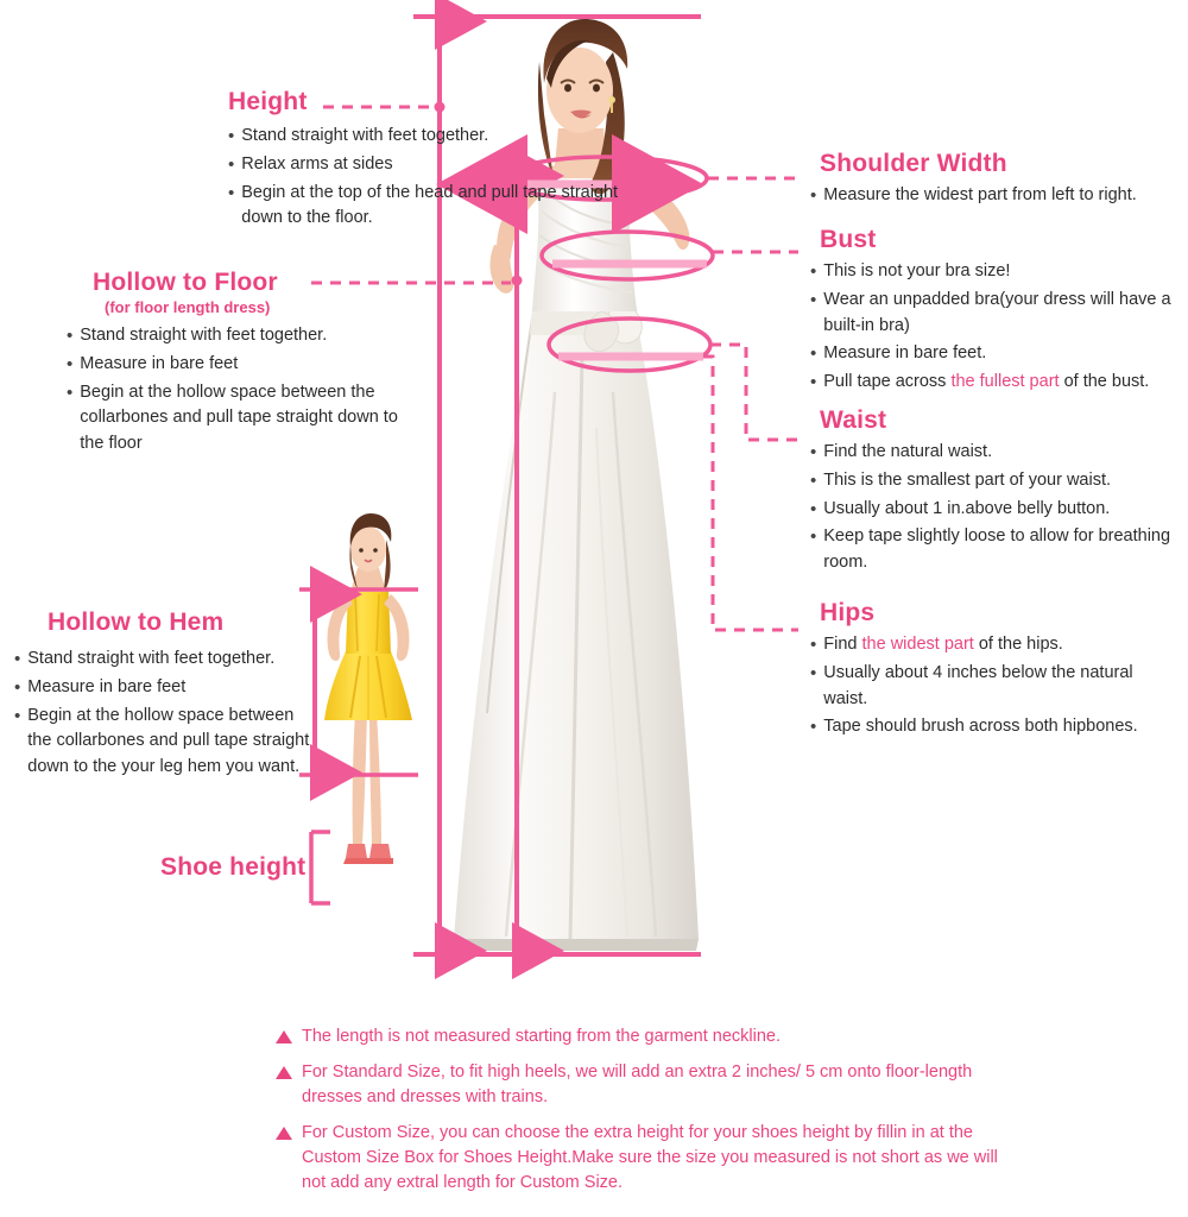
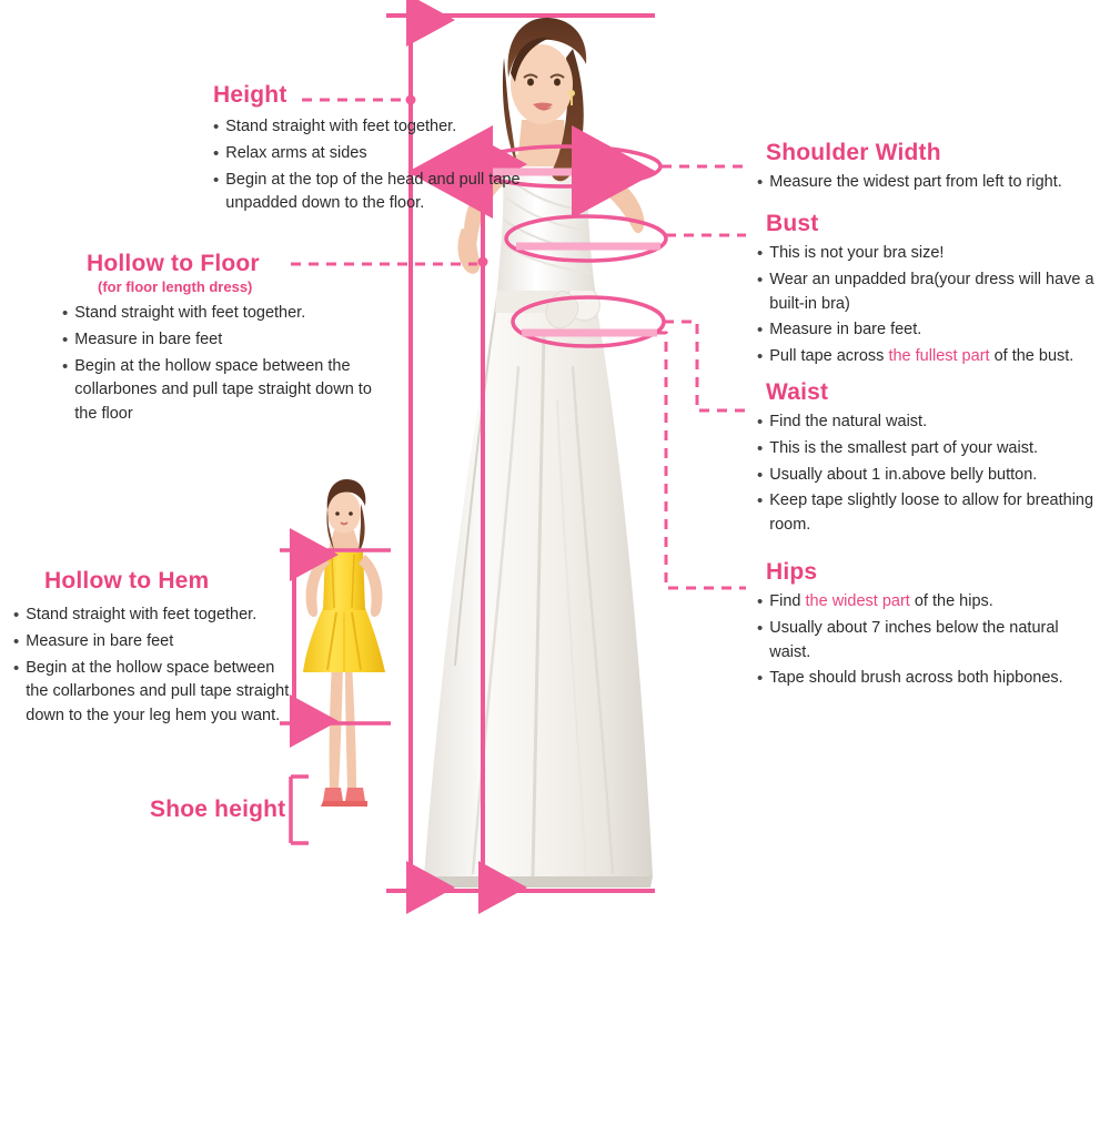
  Height
  •
  Stand straight with feet together.
  •
  Relax arms at sides
  •
- Begin at the top of the head and pull tape straight down to the floor.
+ Begin at the top of the head and pull tape unpadded down to the floor.
  Hollow to Floor
  (for floor length dress)
  •
  Stand straight with feet together.
  •
  Measure in bare feet
  •
  Begin at the hollow space between the collarbones and pull tape straight down to the floor
  Hollow to Hem
  •
  Stand straight with feet together.
  •
  Measure in bare feet
  •
  Begin at the hollow space between the collarbones and pull tape straight down to the your leg hem you want.
  Shoe height
  Shoulder Width
  •
  Measure the widest part from left to right.
  Bust
  •
  This is not your bra size!
  •
  Wear an unpadded bra(your dress will have a built-in bra)
  •
  Measure in bare feet.
  •
  Pull tape across the fullest part of the bust.
  Waist
  •
  Find the natural waist.
  •
  This is the smallest part of your waist.
  •
  Usually about 1 in.above belly button.
  •
  Keep tape slightly loose to allow for breathing room.
  Hips
  •
  Find the widest part of the hips.
  •
- Usually about 4 inches below the natural waist.
+ Usually about 7 inches below the natural waist.
  •
  Tape should brush across both hipbones.
- The length is not measured starting from the garment neckline.
- For Standard Size, to fit high heels, we will add an extra 2 inches/ 5 cm onto floor-length dresses and dresses with trains.
- For Custom Size, you can choose the extra height for your shoes height by fillin in at the Custom Size Box for Shoes Height.Make sure the size you measured is not short as we will not add any extral length for Custom Size.
